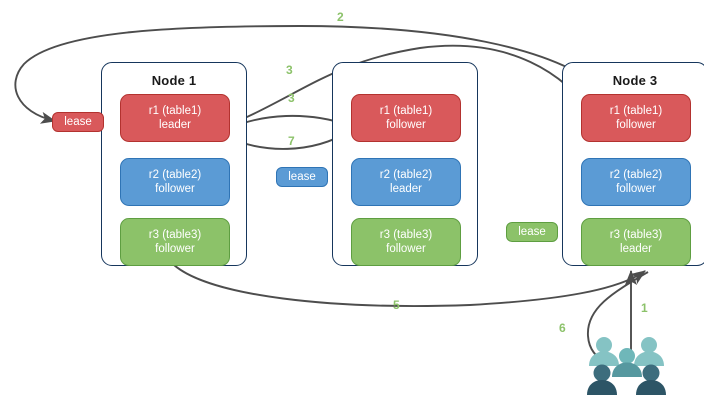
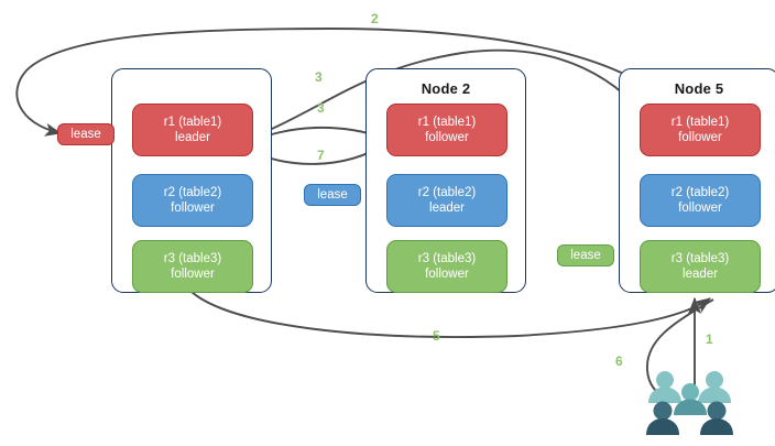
- Node 1
  r1 (table1)
  leader
  r2 (table2)
  follower
  r3 (table3)
  follower
+ Node 2
  r1 (table1)
  follower
  r2 (table2)
  leader
  r3 (table3)
  follower
- Node 3
+ Node 5
  r1 (table1)
  follower
  r2 (table2)
  follower
  r3 (table3)
  leader
  lease
  lease
  lease
  1
  2
  3
  3
  7
  5
  6
